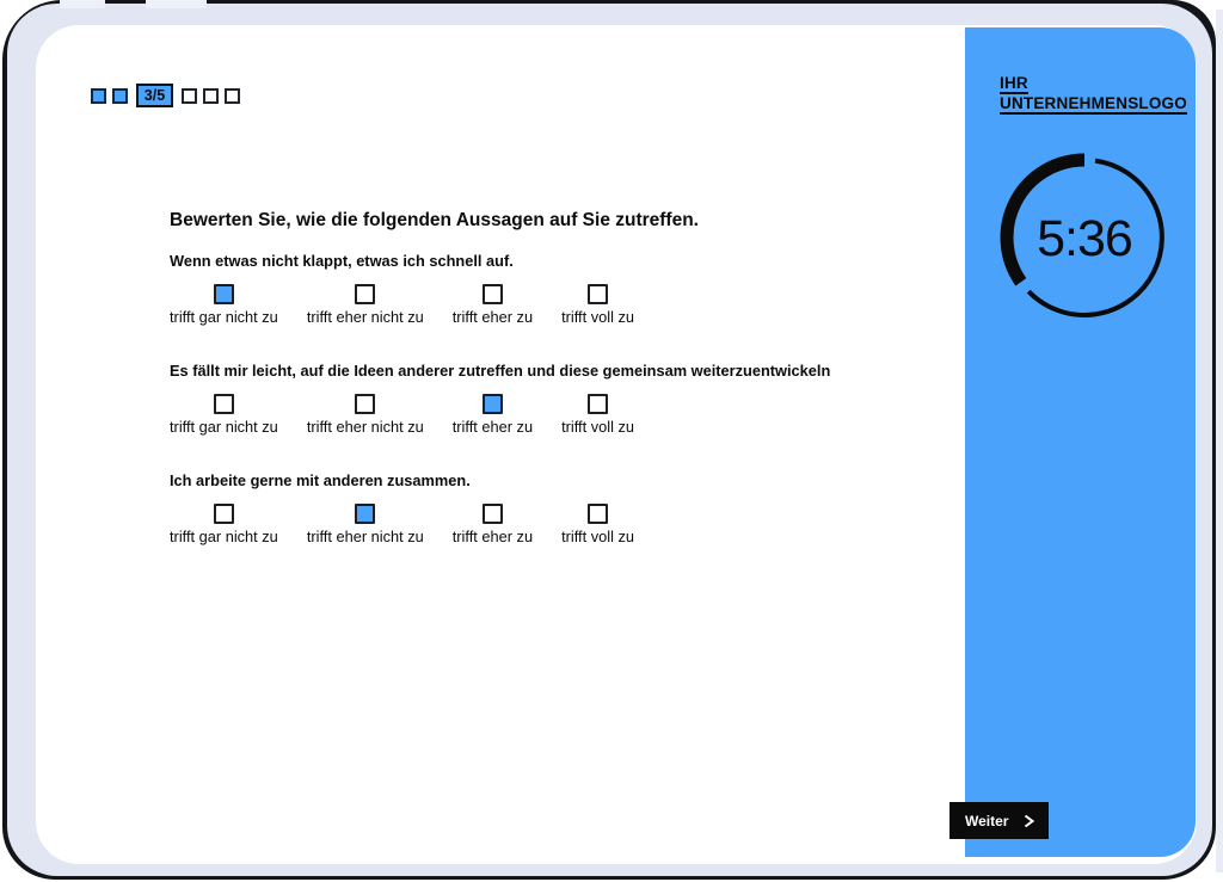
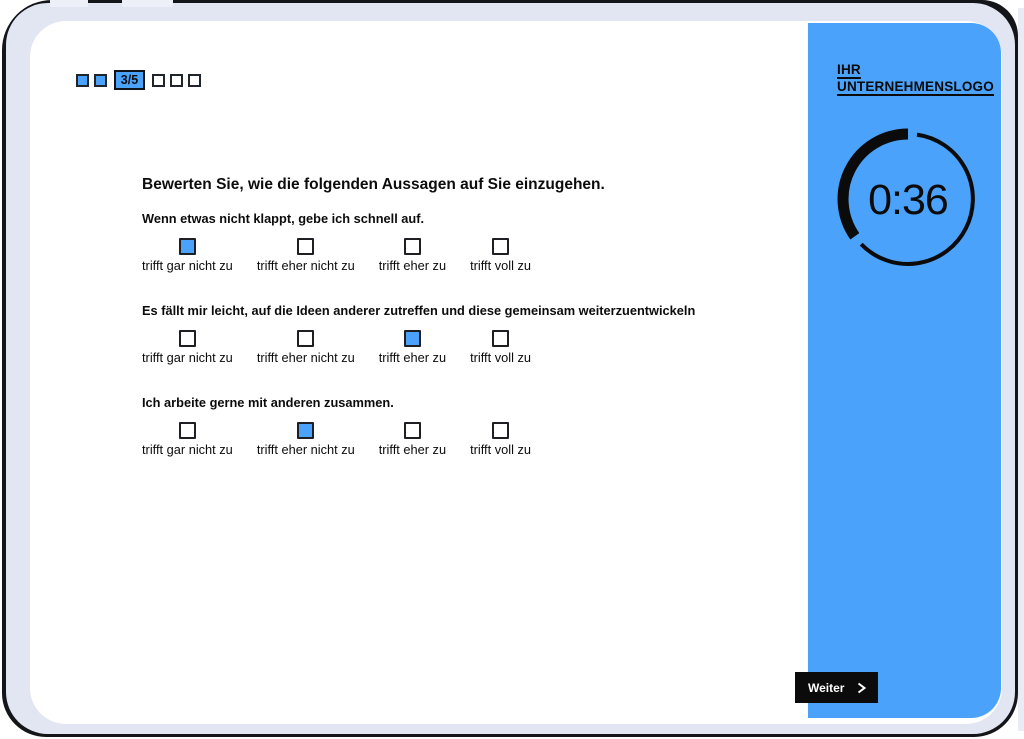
  3/5
- Bewerten Sie, wie die folgenden Aussagen auf Sie zutreffen.
+ Bewerten Sie, wie die folgenden Aussagen auf Sie einzugehen.
- Wenn etwas nicht klappt, etwas ich schnell auf.
+ Wenn etwas nicht klappt, gebe ich schnell auf.
  trifft gar nicht zu
  trifft eher nicht zu
  trifft eher zu
  trifft voll zu
  Es fällt mir leicht, auf die Ideen anderer zutreffen und diese gemeinsam weiterzuentwickeln
  trifft gar nicht zu
  trifft eher nicht zu
  trifft eher zu
  trifft voll zu
  Ich arbeite gerne mit anderen zusammen.
  trifft gar nicht zu
  trifft eher nicht zu
  trifft eher zu
  trifft voll zu
  IHR
  UNTERNEHMENSLOGO
- 5:36
+ 0:36
  Weiter
